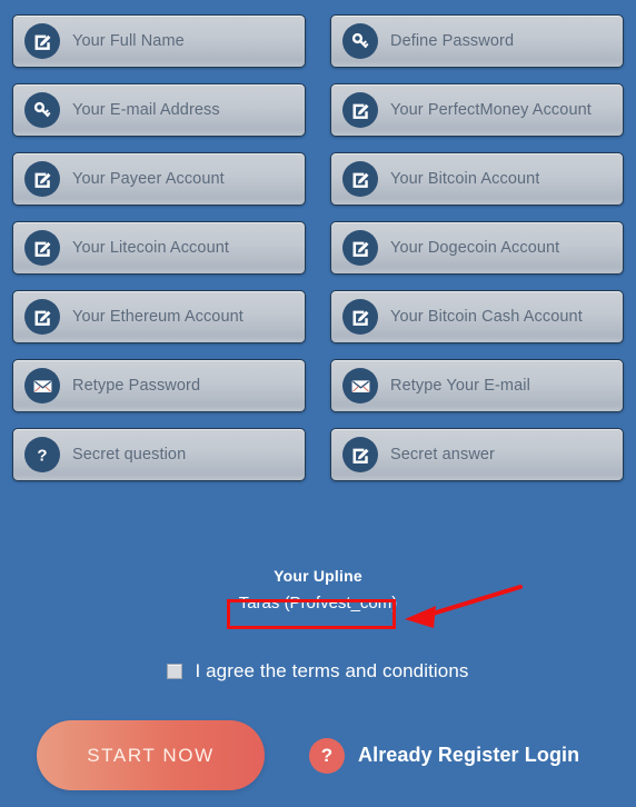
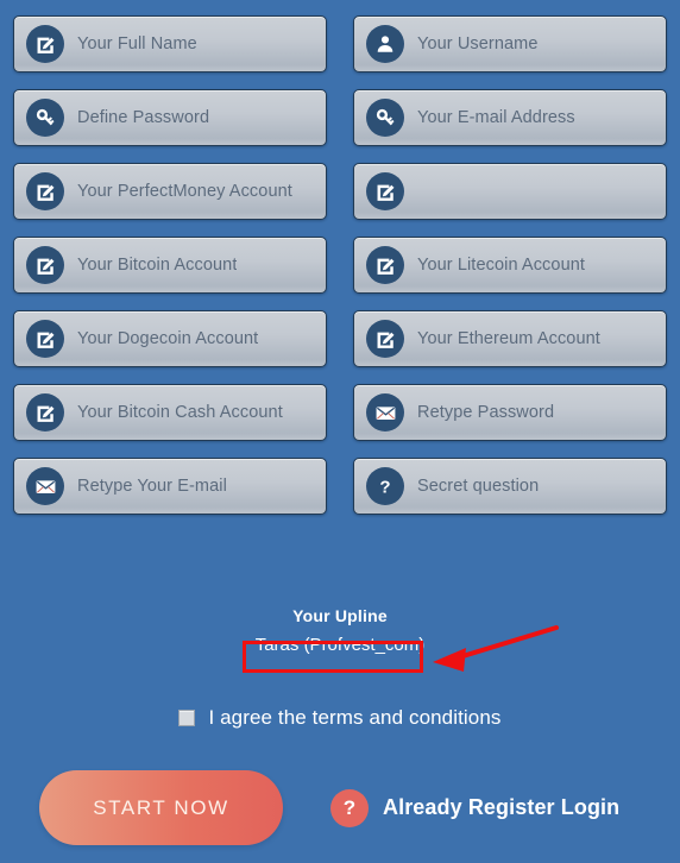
  Your Full Name
+ Your Username
  Define Password
  Your E-mail Address
  Your PerfectMoney Account
- Your Payeer Account
  Your Bitcoin Account
  Your Litecoin Account
  Your Dogecoin Account
  Your Ethereum Account
  Your Bitcoin Cash Account
  Retype Password
  Retype Your E-mail
  ?
  Secret question
- Secret answer
  Your Upline
  Taras (Profvest_com)
  I agree the terms and conditions
  START NOW
  ?
  Already Register Login
